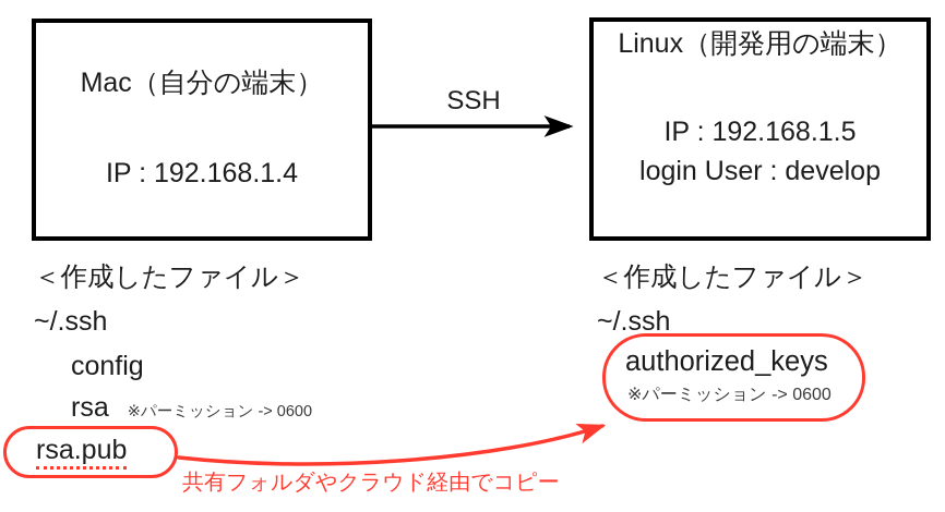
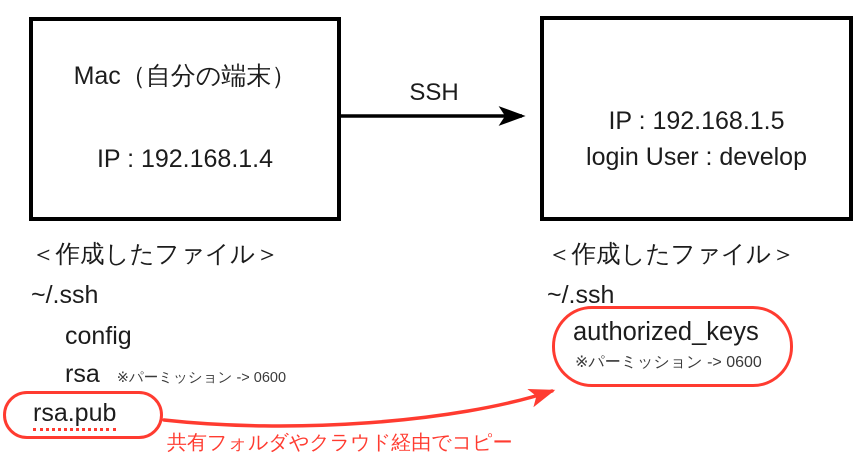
  Mac（自分の端末）
  IP : 192.168.1.4
- Linux（開発用の端末）
  IP : 192.168.1.5
  login User : develop
  SSH
  ＜作成したファイル＞
  ~/.ssh
  config
  rsa ※パーミッション -> 0600
  rsa.pub
  ＜作成したファイル＞
  ~/.ssh
  authorized_keys
  ※パーミッション -> 0600
  共有フォルダやクラウド経由でコピー
